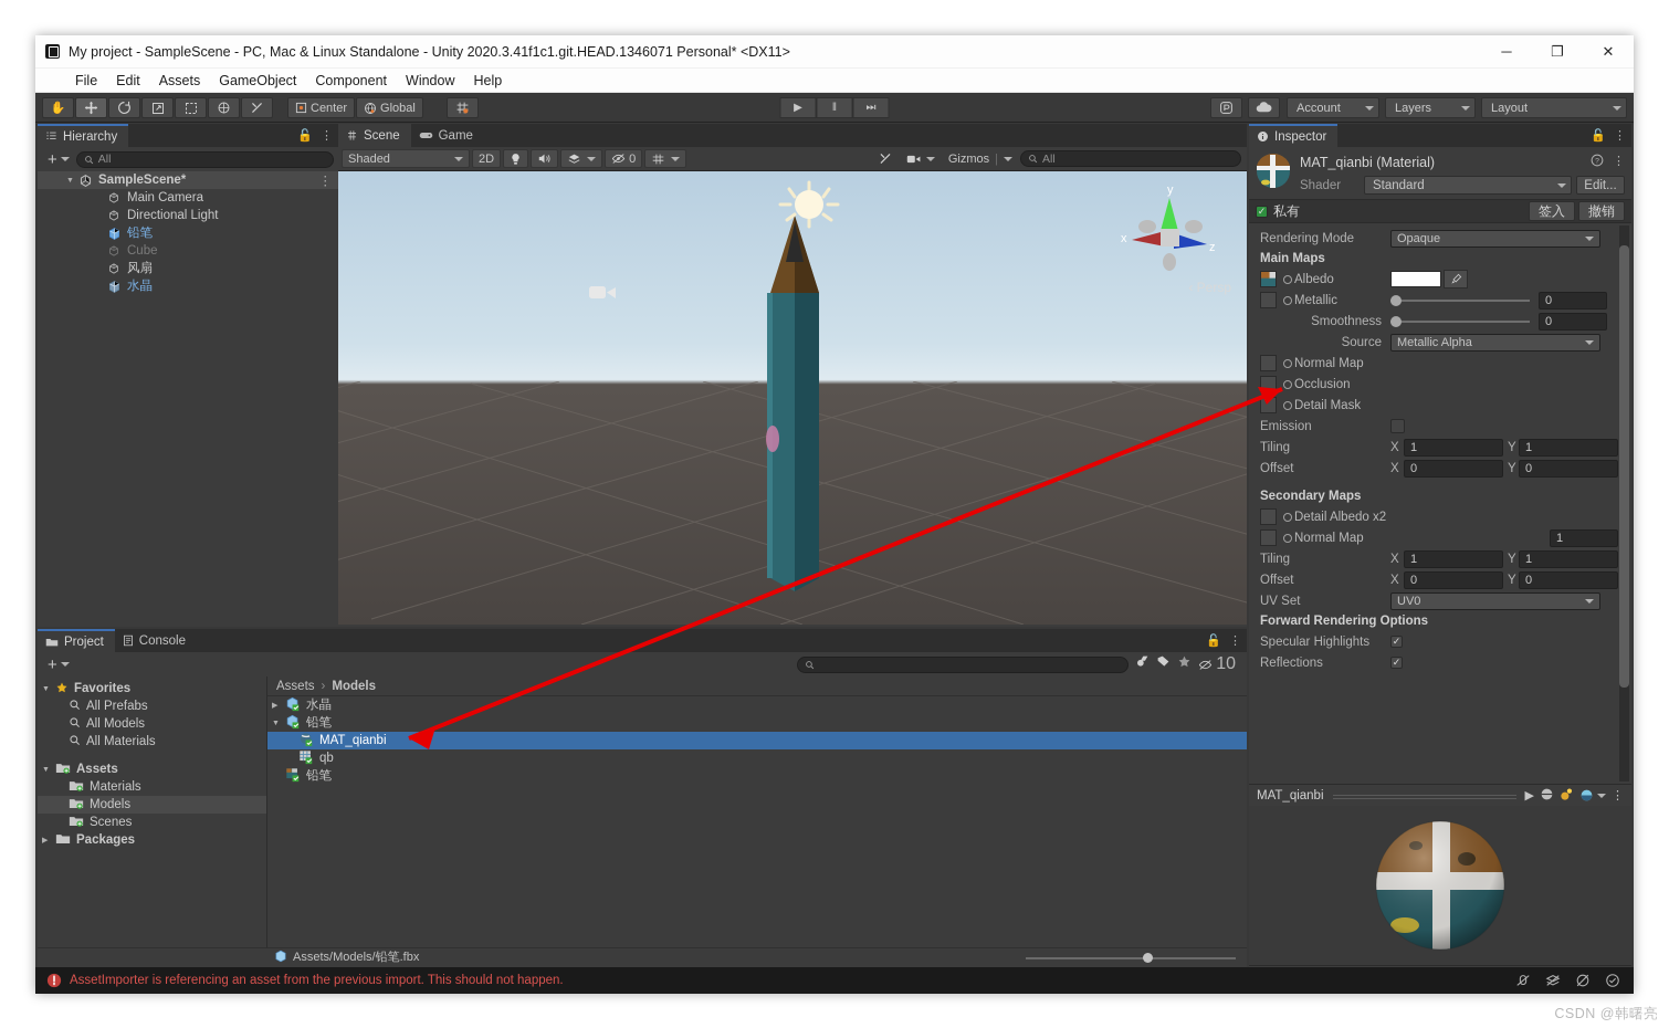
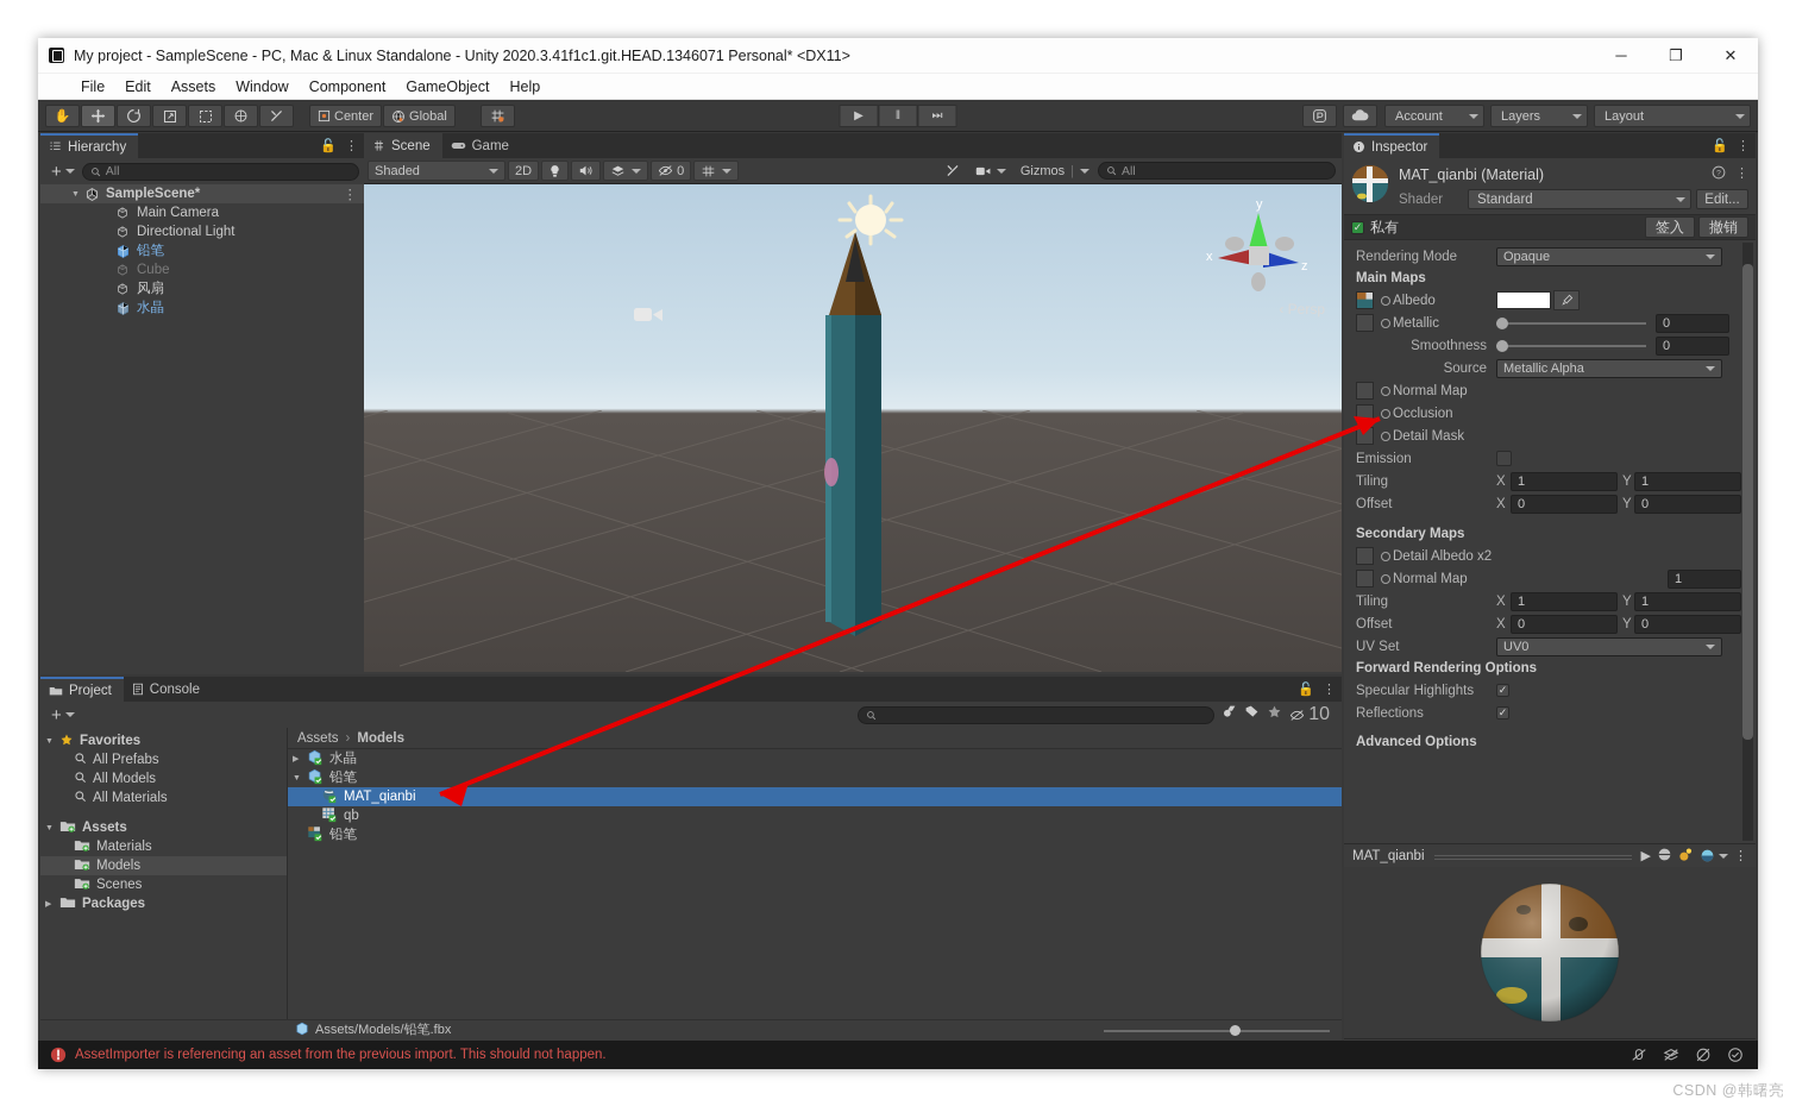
  My project - SampleScene - PC, Mac & Linux Standalone - Unity 2020.3.41f1c1.git.HEAD.1346071 Personal* <DX11>
  ─
  ❐
  ✕
  File
  Edit
  Assets
- GameObject
+ Window
  Component
- Window
+ GameObject
  Help
  ✋
  Center
  Global
  ▶
  ‖
  ⏭
  Account
  Layers
  Layout
  Hierarchy
  🔓
  ⋮
  +
  All
  SampleScene*
  ⋮
  Main Camera
  Directional Light
  铅笔
  Cube
  风扇
  水晶
  Scene
  Game
  Shaded
  2D
  0
  Gizmos
  |
  All
  y
  x
  z
  Project
  Console
  🔓
  ⋮
  +
  10
  Favorites
  All Prefabs
  All Models
  All Materials
  Assets
  Materials
  Models
  Scenes
  Packages
  Assets
  ›
  Models
  水晶
  铅笔
  MAT_qianbi
  qb
  铅笔
  Assets/Models/铅笔.fbx
  Inspector
  🔓
  ⋮
  MAT_qianbi (Material)
  ⋮
  Shader
  Standard
  Edit...
  ✓
  私有
  签入
  撤销
  Rendering Mode
  Opaque
  Main Maps
  Albedo
  Metallic
  0
  Smoothness
  0
  Source
  Metallic Alpha
  Normal Map
  Occlusion
  Detail Mask
  Emission
  Tiling
  X
  1
  Y
  1
  Offset
  X
  0
  Y
  0
  Secondary Maps
  Detail Albedo x2
  Normal Map
  1
  Tiling
  X
  1
  Y
  1
  Offset
  X
  0
  Y
  0
  UV Set
  UV0
  Forward Rendering Options
  Specular Highlights
  ✓
  Reflections
  ✓
+ Advanced Options
  MAT_qianbi
  ▶
  ⋮
  AssetImporter is referencing an asset from the previous import. This should not happen.
  CSDN @韩曙亮
